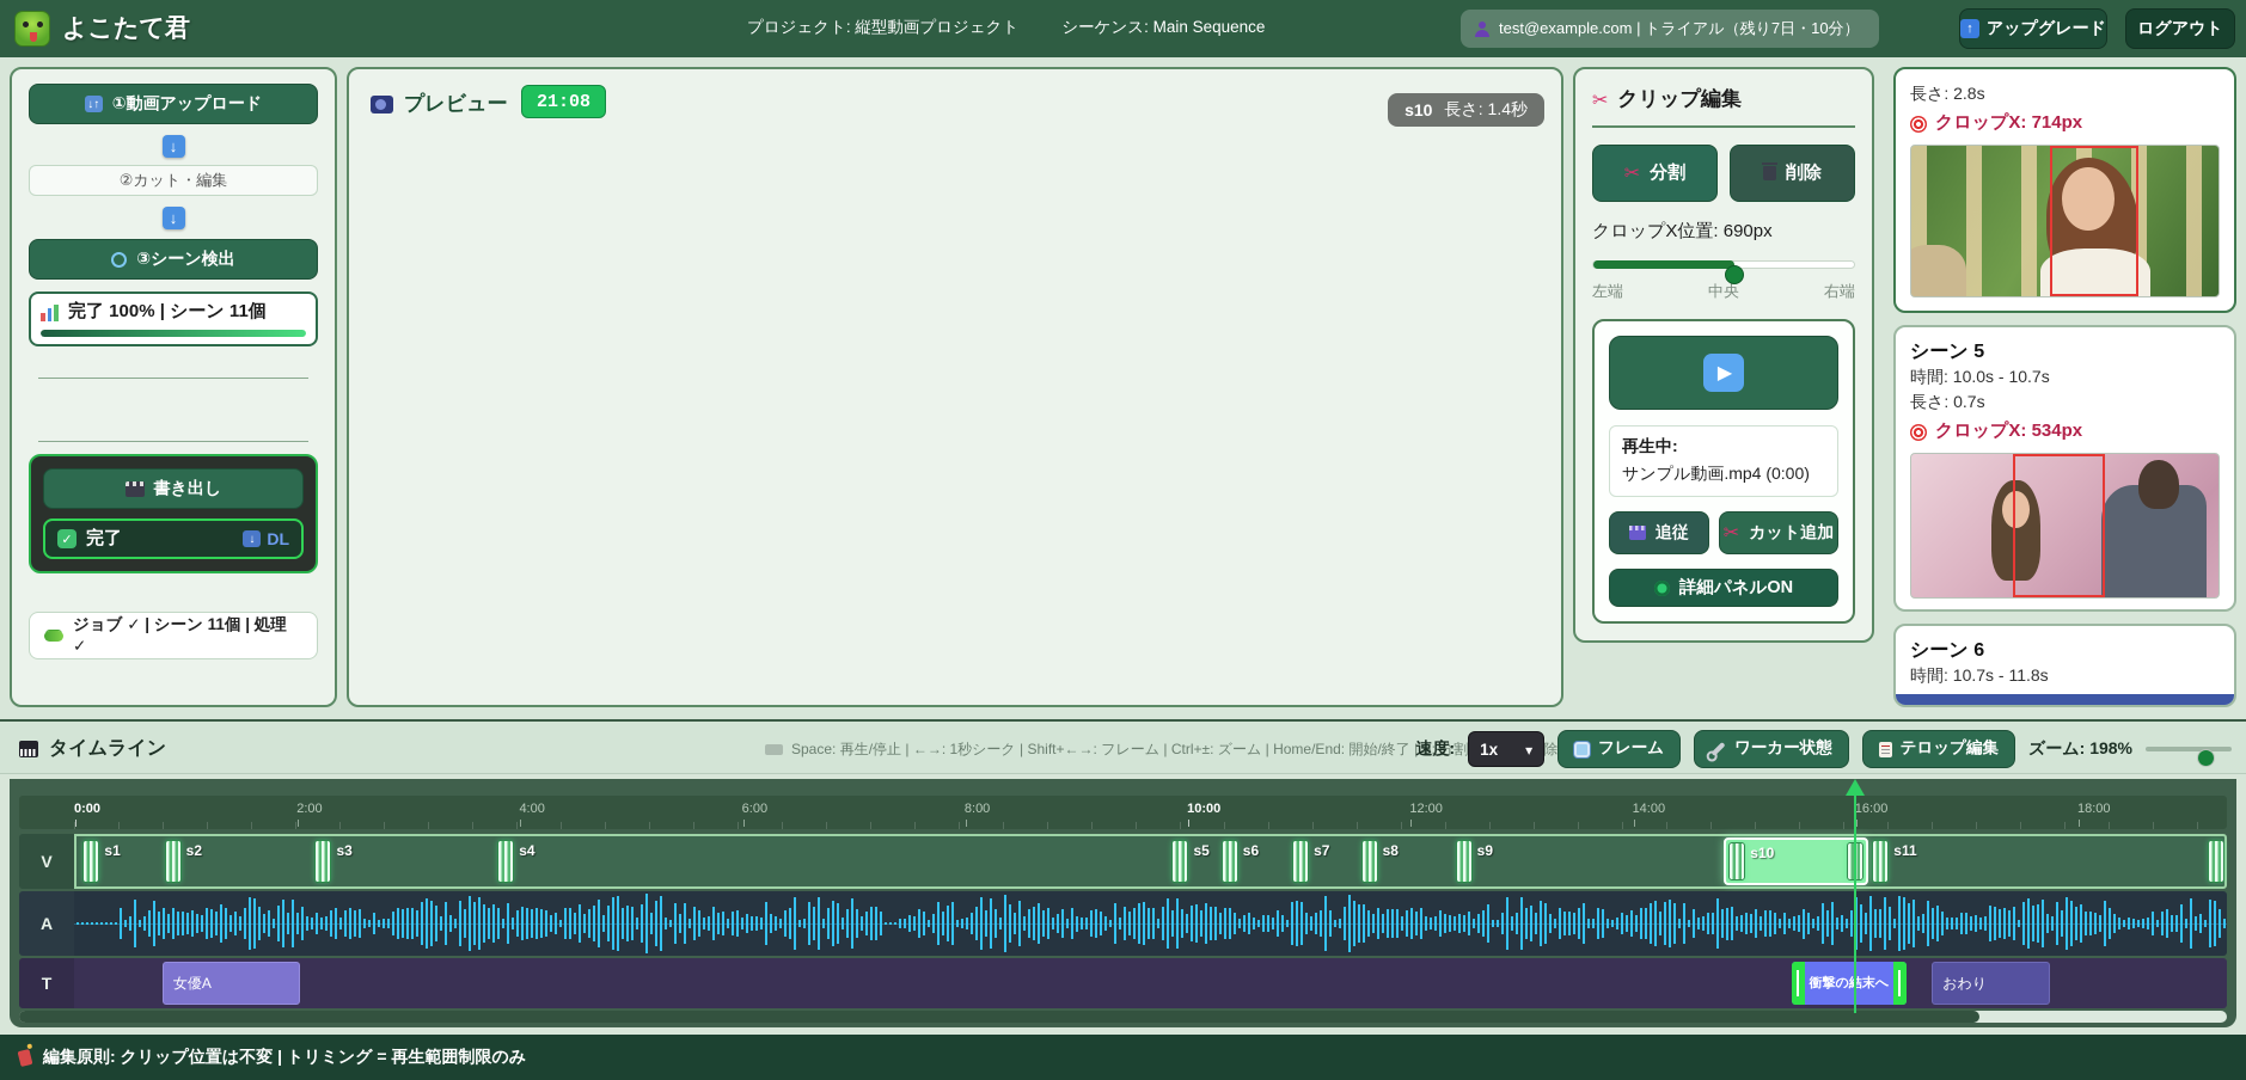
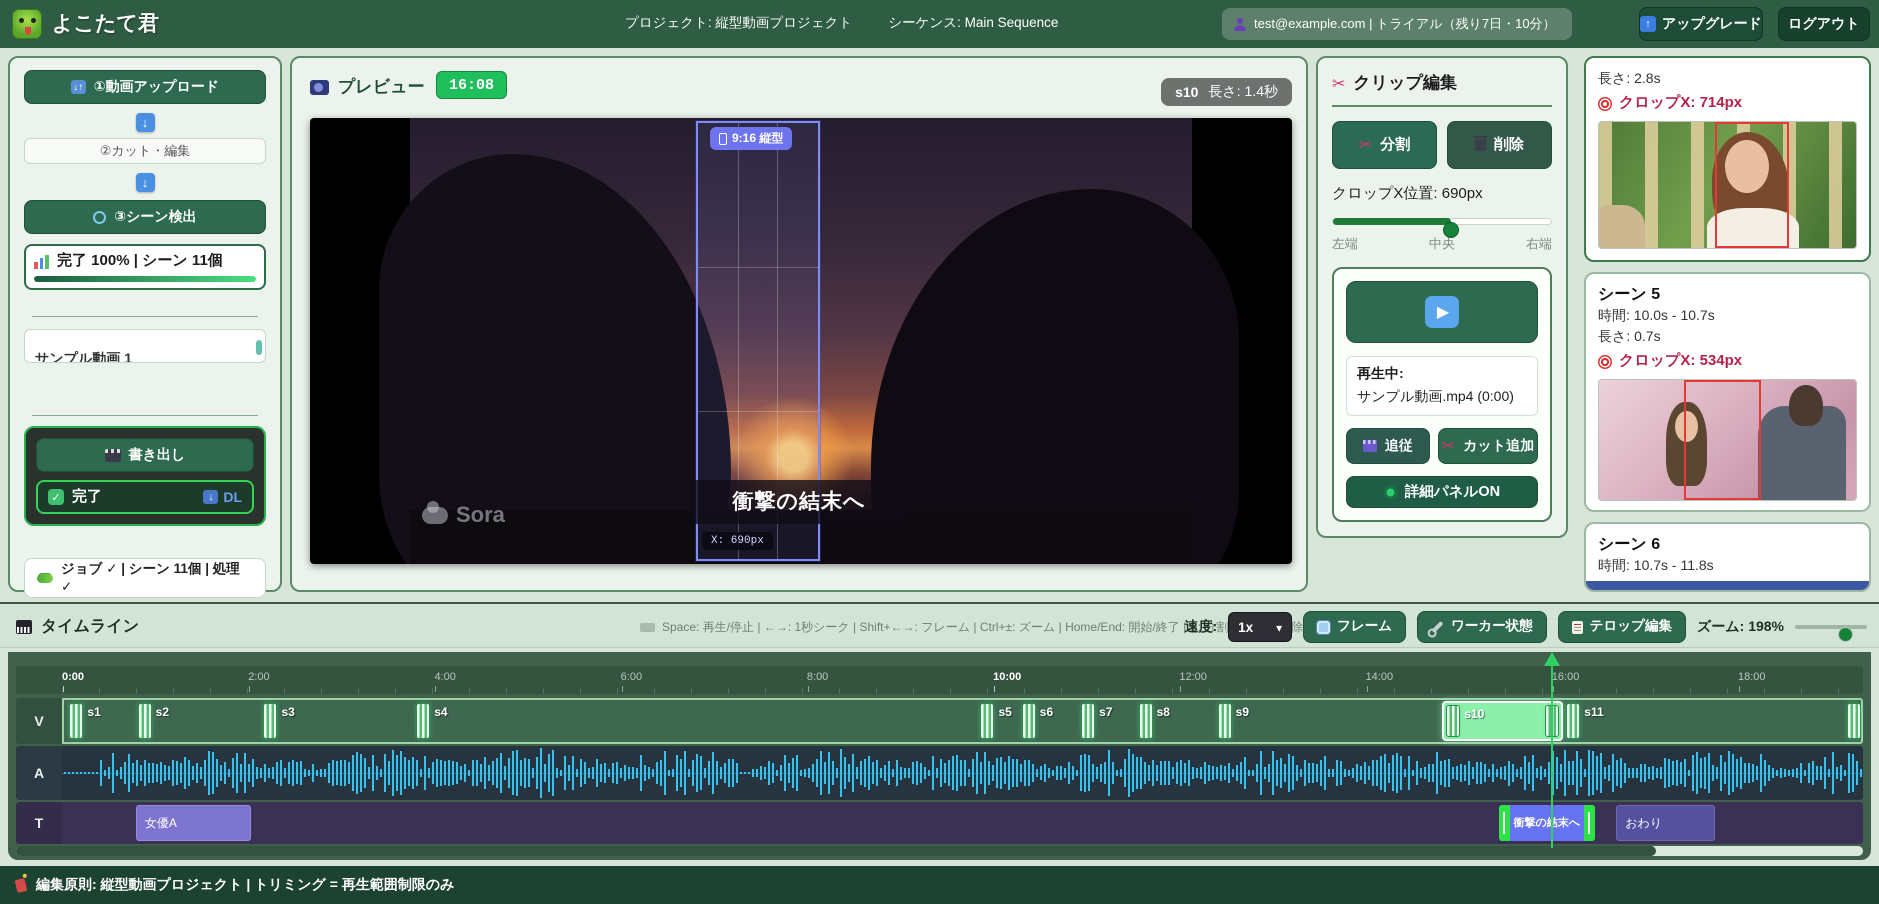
  よこたて君
  プロジェクト: 縦型動画プロジェクト
  シーケンス: Main Sequence
  test@example.com | トライアル（残り7日・10分）
  ↑
  アップグレード
  ログアウト
  ↑
  ①動画アップロード
  ②カット・編集
  ③シーン検出
  完了 100% | シーン 11個
+ サンプル動画 1
  書き出し
  完了
  DL
  ジョブ ✓ | シーン 11個 | 処理 ✓
  プレビュー
- 21:08
+ 16:08
  s10
  長さ: 1.4秒
+ Sora
+ 9:16 縦型
+ 衝撃の結末へ
+ X: 690px
  クリップ編集
  分割
  削除
  クロップX位置: 690px
  左端
  中央
  右端
  再生中:
  サンプル動画.mp4 (0:00)
  追従
  カット追加
  詳細パネルON
  長さ: 2.8s
  クロップX: 714px
  シーン 5
  時間: 10.0s - 10.7s
  長さ: 0.7s
  クロップX: 534px
  シーン 6
  時間: 10.7s - 11.8s
  タイムライン
  Space: 再生/停止 | ←→: 1秒シーク | Shift+←→: フレーム | Ctrl+±: ズーム | Home/End: 開始/終了 | S: 分割除
  速度:
  1x
  フレーム
  ワーカー状態
  テロップ編集
  ズーム: 198%
  0:00
  2:00
  4:00
  6:00
  8:00
  10:00
  12:00
  14:00
  16:00
  18:00
  V
  s1
  s2
  s3
  s4
  s5
  s6
  s7
  s8
  s9
  s10
  s11
  A
  T
  女優A
  衝撃の末へ
  おわり
- 編集原則: クリップ位置は不変 | トリミング = 再生範囲制限のみ
+ 編集原則: 縦型動画プロジェクト | トリミング = 再生範囲制限のみ
